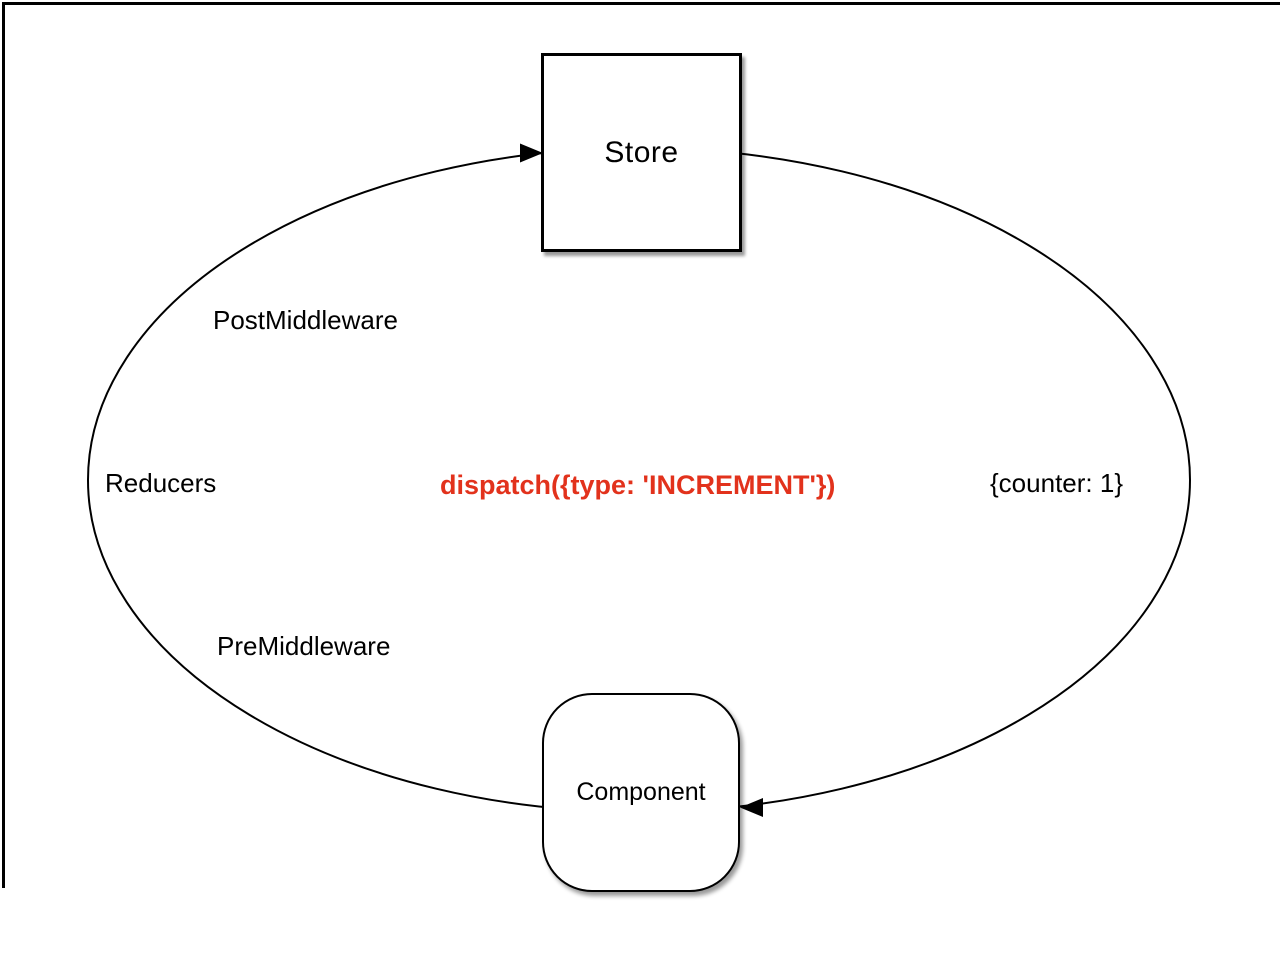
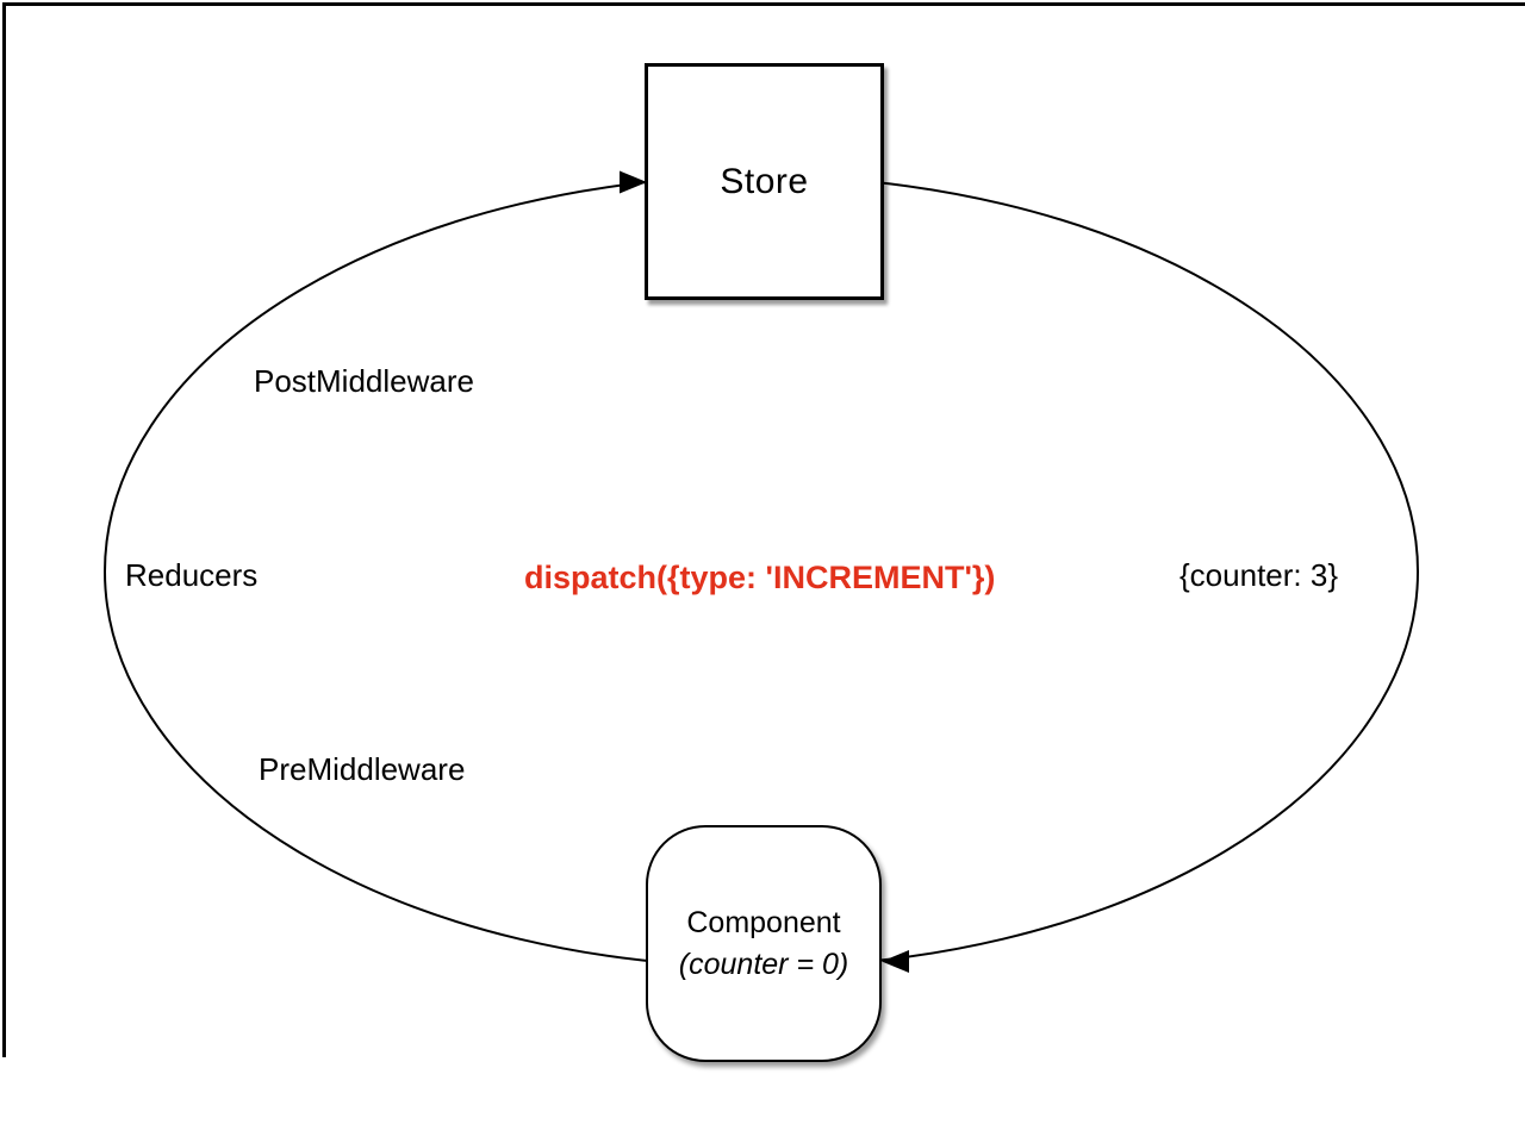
  Store
  Component
+ (counter = 0)
  PostMiddleware
  Reducers
  PreMiddleware
- {counter: 1}
+ {counter: 3}
  dispatch({type: 'INCREMENT'})
